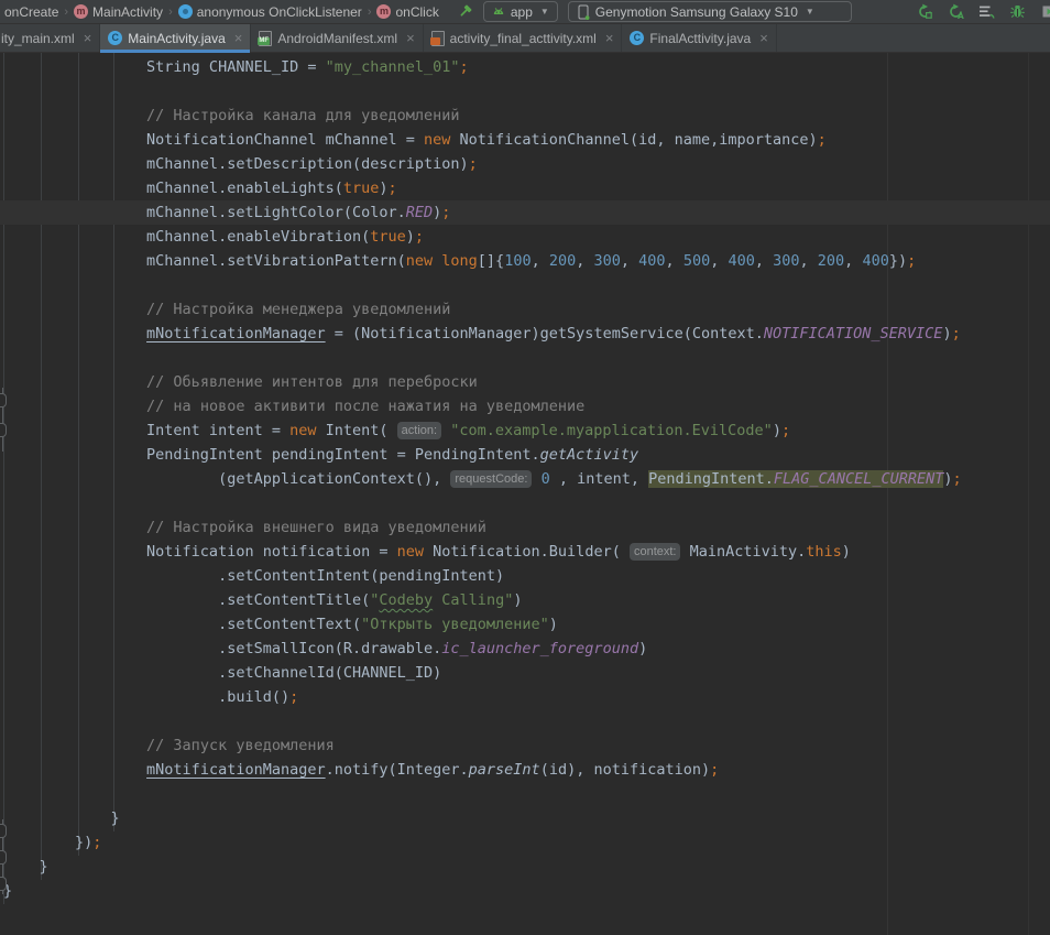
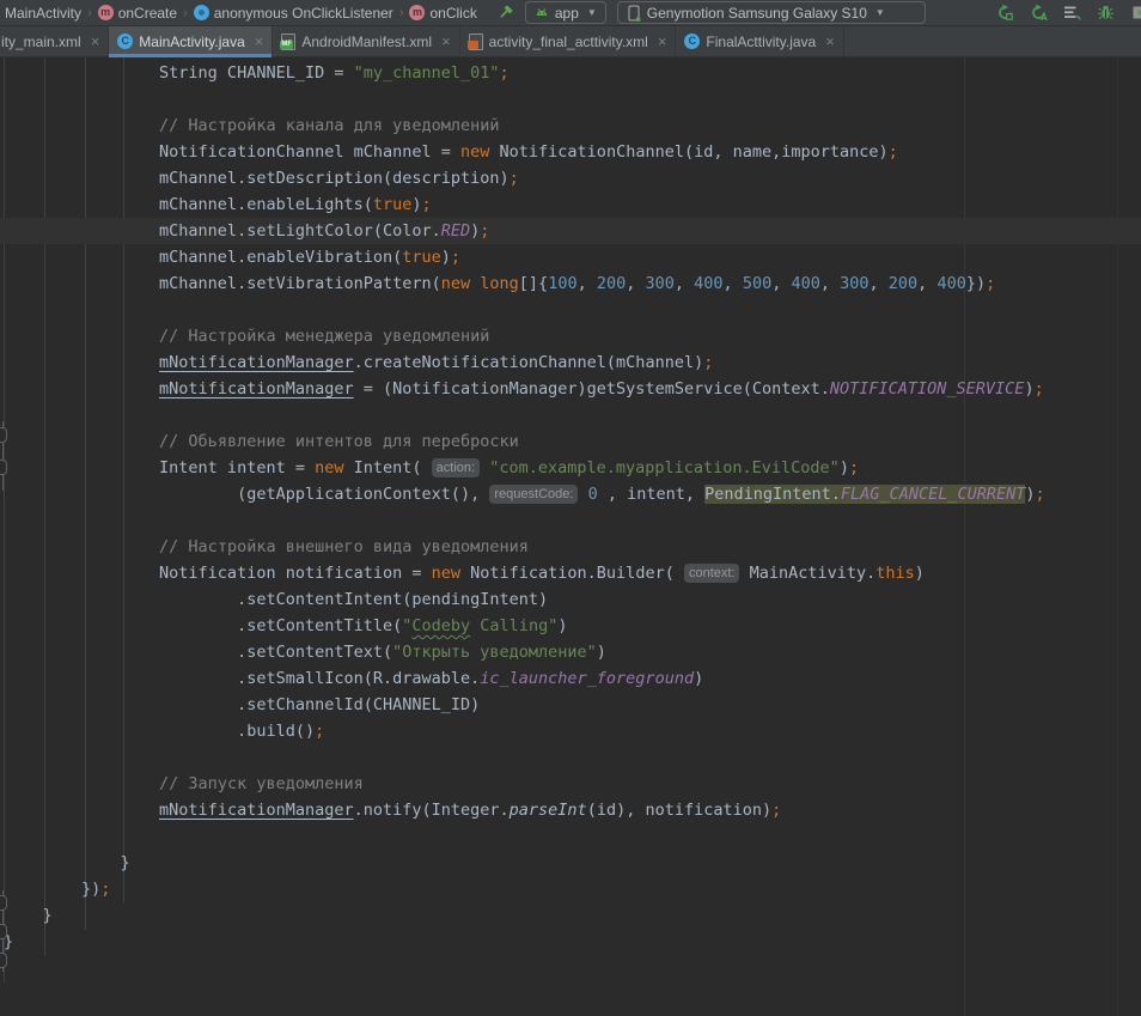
- onCreate
+ MainActivity
  ›
  m
- MainActivity
+ onCreate
  ›
  anonymous OnClickListener
  ›
  m
  onClick
  app
  ▼
  Genymotion Samsung Galaxy S10
  ▼
  A
  ity_main.xml
  ×
  C
  MainActivity.java
  ×
  AndroidManifest.xml
  ×
  activity_final_acttivity.xml
  ×
  C
  FinalActtivity.java
  ×
  String CHANNEL_ID = "my_channel_01";
  // Настройка канала для уведомлений
  NotificationChannel mChannel = new NotificationChannel(id, name,importance);
  mChannel.setDescription(description);
  mChannel.enableLights(true);
  mChannel.setLightColor(Color.RED);
  mChannel.enableVibration(true);
  mChannel.setVibrationPattern(new long[]{100, 200, 300, 400, 500, 400, 300, 200, 400});
  // Настройка менеджера уведомлений
+ mNotificationManager.createNotificationChannel(mChannel);
  mNotificationManager = (NotificationManager)getSystemService(Context.NOTIFICATION_SERVICE);
  // Обьявление интентов для переброски
- // на новое активити после нажатия на уведомление
  Intent intent = new Intent( action: "com.example.myapplication.EvilCode");
- PendingIntent pendingIntent = PendingIntent.getActivity
  (getApplicationContext(), requestCode: 0 , intent, PendingIntent.FLAG_CANCEL_CURRENT);
- // Настройка внешнего вида уведомлений
+ // Настройка внешнего вида уведомления
  Notification notification = new Notification.Builder( context: MainActivity.this)
  .setContentIntent(pendingIntent)
  .setContentTitle("Codeby Calling")
  .setContentText("Открыть уведомление")
  .setSmallIcon(R.drawable.ic_launcher_foreground)
  .setChannelId(CHANNEL_ID)
  .build();
  // Запуск уведомления
  mNotificationManager.notify(Integer.parseInt(id), notification);
  }
  });
  }
  }
